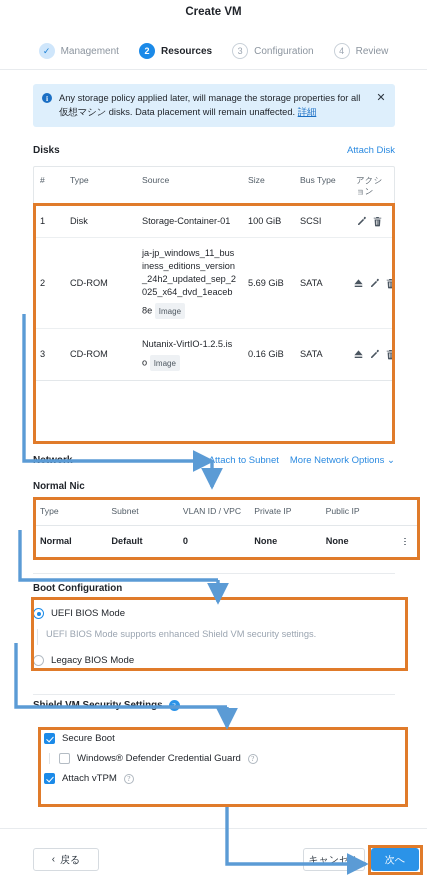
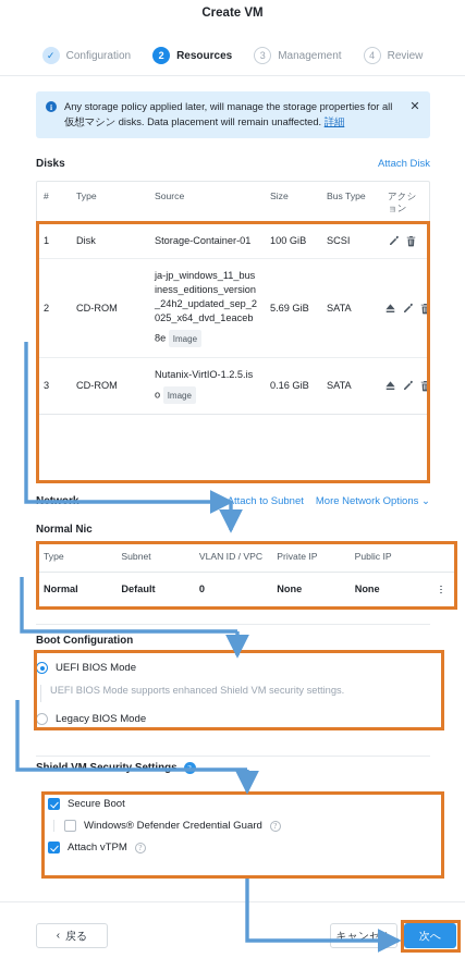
  Create VM
  ✓
- Management
+ Configuration
  2
  Resources
  3
- Configuration
+ Management
  4
  Review
  i
  Any storage policy applied later, will manage the storage properties for all 仮想マシン disks. Data placement will remain unaffected. 詳細
  ✕
  Disks
  Attach Disk
  #
  Type
  Source
  Size
  Bus Type
  アクション
  1
  Disk
  Storage-Container-01
  100 GiB
  SCSI
  2
  CD-ROM
  ja-jp_windows_11_business_editions_version_24h2_updated_sep_2025_x64_dvd_1eaceb8e Image
  5.69 GiB
  SATA
  3
  CD-ROM
  Nutanix-VirtIO-1.2.5.iso Image
  0.16 GiB
  SATA
  ttach to Subnet
  More Network Options ⌄
  Normal Nic
  Type
  Subnet
  VLAN ID / VPC
  Private IP
  Public IP
  Normal
  Default
  0
  None
  None
  Boot Configuration
  UEFI BIOS Mode
  UEFI BIOS Mode supports enhanced Shield VM security settings.
  Legacy BIOS Mode
  Secure Boot
  Windows® Defender Credential Guard
  ?
  Attach vTPM
  ?
  ‹
  戻る
  キャンセル
  次へ
